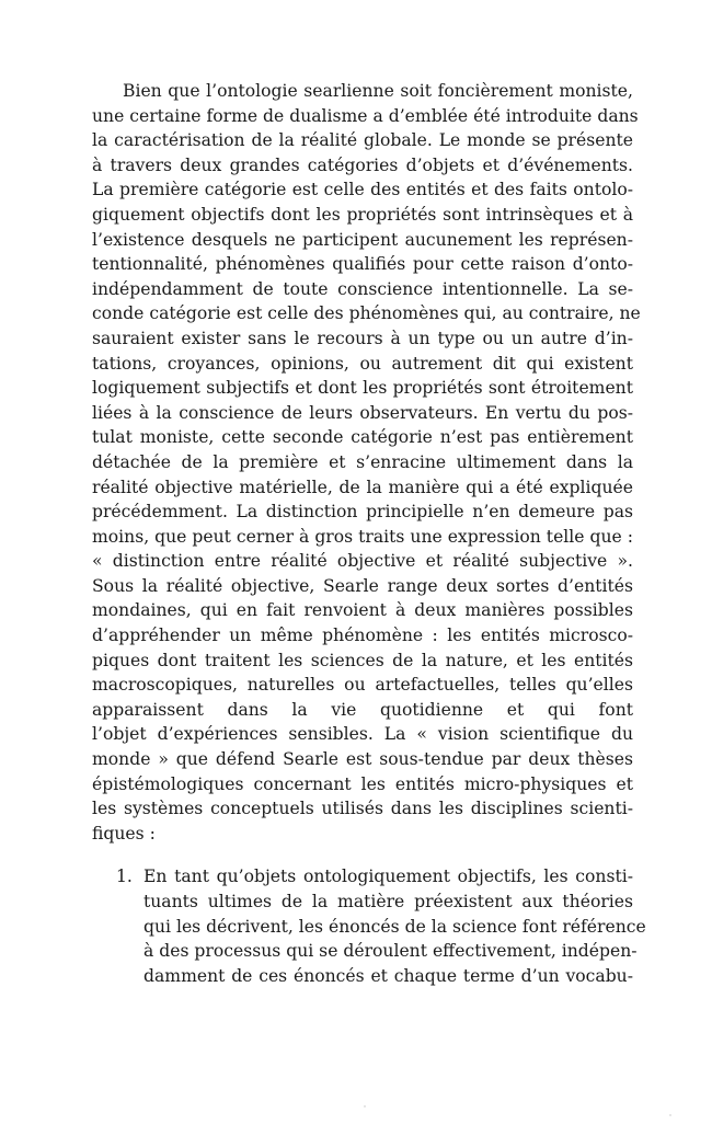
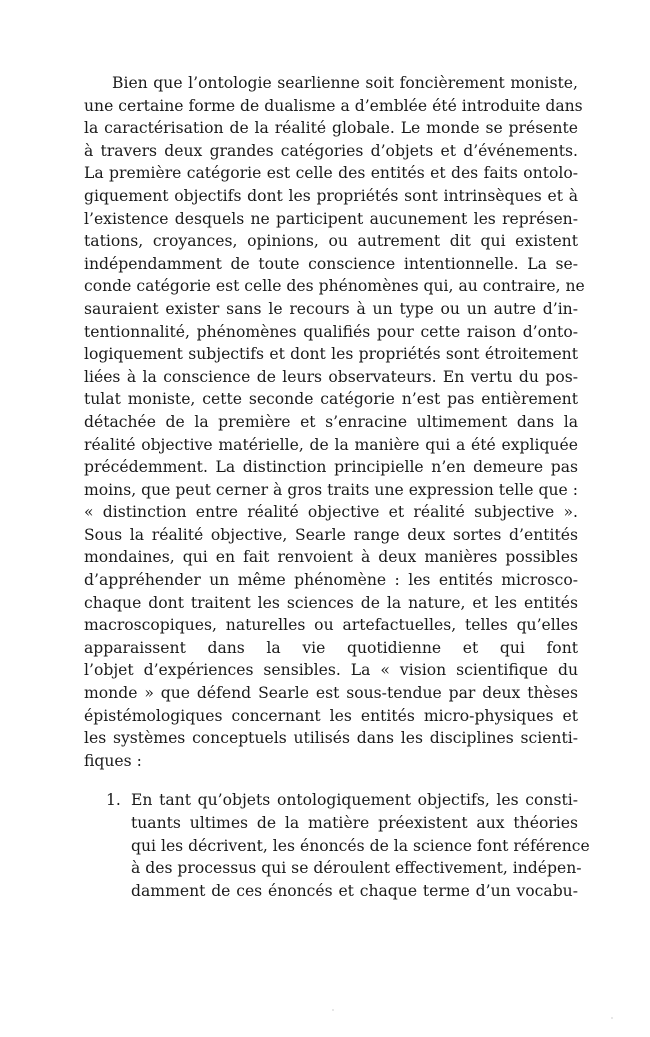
  Bien que l’ontologie searlienne soit foncièrement moniste,
  une certaine forme de dualisme a d’emblée été introduite dans
  la caractérisation de la réalité globale. Le monde se présente
  à travers deux grandes catégories d’objets et d’événements.
  La première catégorie est celle des entités et des faits ontolo-
  giquement objectifs dont les propriétés sont intrinsèques et à
  l’existence desquels ne participent aucunement les représen-
- tentionnalité, phénomènes qualifiés pour cette raison d’onto-
+ tations, croyances, opinions, ou autrement dit qui existent
  indépendamment de toute conscience intentionnelle. La se-
  conde catégorie est celle des phénomènes qui, au contraire, ne
  sauraient exister sans le recours à un type ou un autre d’in-
- tations, croyances, opinions, ou autrement dit qui existent
+ tentionnalité, phénomènes qualifiés pour cette raison d’onto-
  logiquement subjectifs et dont les propriétés sont étroitement
  liées à la conscience de leurs observateurs. En vertu du pos-
  tulat moniste, cette seconde catégorie n’est pas entièrement
  détachée de la première et s’enracine ultimement dans la
  réalité objective matérielle, de la manière qui a été expliquée
  précédemment. La distinction principielle n’en demeure pas
  moins, que peut cerner à gros traits une expression telle que :
  « distinction entre réalité objective et réalité subjective ».
  Sous la réalité objective, Searle range deux sortes d’entités
  mondaines, qui en fait renvoient à deux manières possibles
  d’appréhender un même phénomène : les entités microsco-
- piques dont traitent les sciences de la nature, et les entités
+ chaque dont traitent les sciences de la nature, et les entités
  macroscopiques, naturelles ou artefactuelles, telles qu’elles
  apparaissent dans la vie quotidienne et qui font
  l’objet d’expériences sensibles. La « vision scientifique du
  monde » que défend Searle est sous-tendue par deux thèses
  épistémologiques concernant les entités micro-physiques et
  les systèmes conceptuels utilisés dans les disciplines scienti-
  fiques :
  1.
  En tant qu’objets ontologiquement objectifs, les consti-
  tuants ultimes de la matière préexistent aux théories
  qui les décrivent, les énoncés de la science font référence
  à des processus qui se déroulent effectivement, indépen-
  damment de ces énoncés et chaque terme d’un vocabu-
